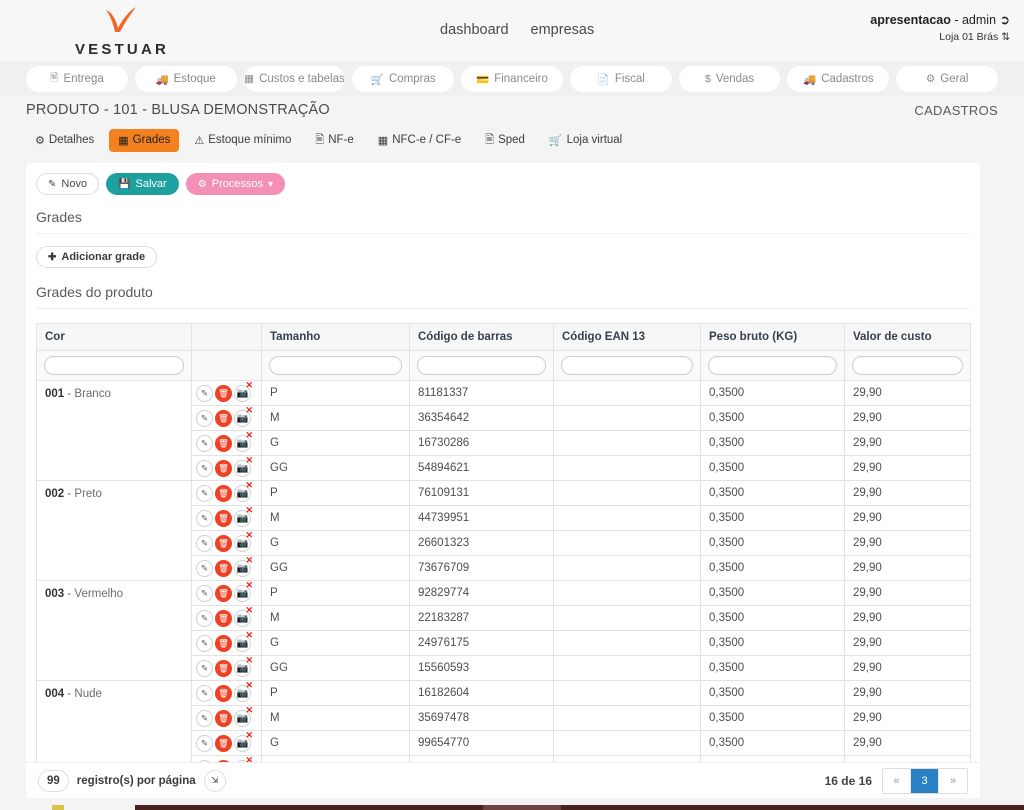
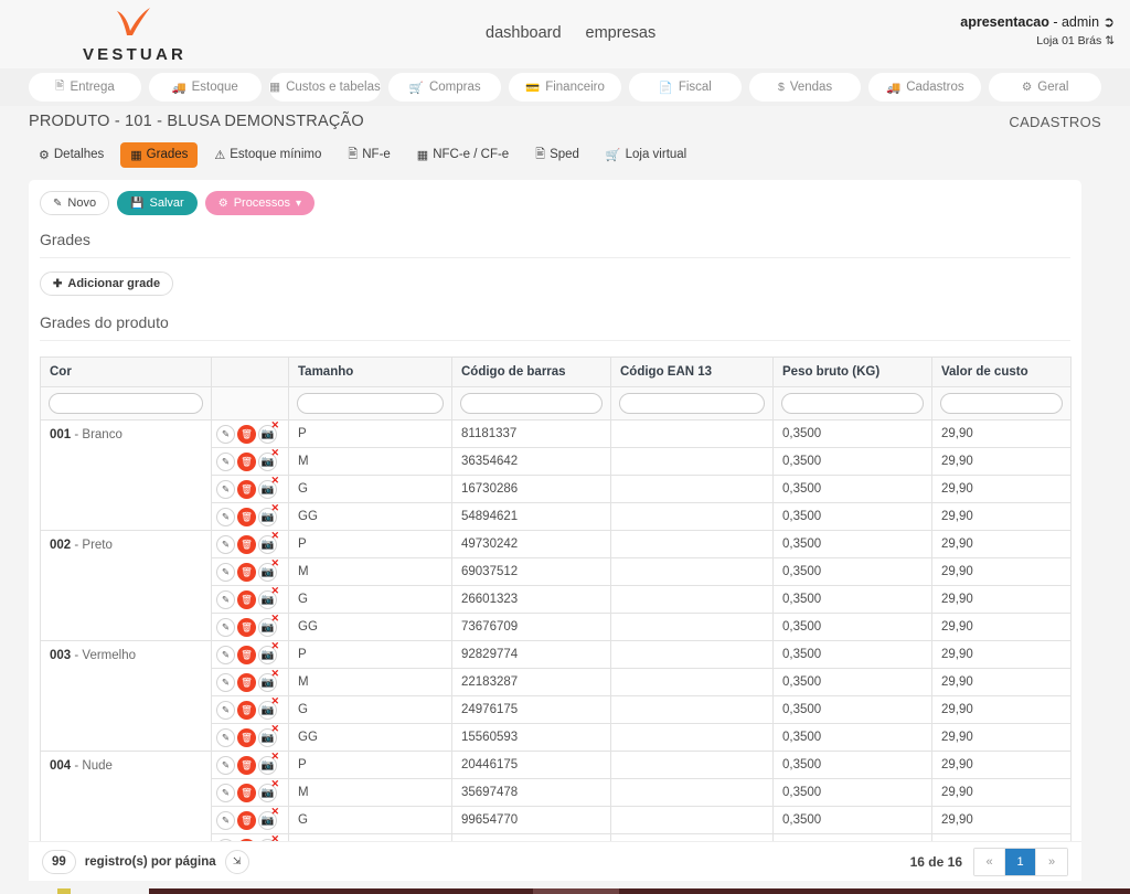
  VESTUAR
  dashboard
  empresas
  apresentacao - admin ➲
  Loja 01 Brás ⇅
  🖹
  Entrega
  🚚
  Estoque
  ▦
  Custos e tabelas
  🛒
  Compras
  💳
  Financeiro
  📄
  Fiscal
  $
  Vendas
  🚚
  Cadastros
  ⚙
  Geral
  PRODUTO - 101 - BLUSA DEMONSTRAÇÃO
  CADASTROS
  ⚙
  Detalhes
  ▦
  Grades
  ⚠
  Estoque mínimo
  🖹
  NF-e
  ▦
  NFC-e / CF-e
  🖹
  Sped
  🛒
  Loja virtual
  ✎
  Novo
  💾
  Salvar
  ⚙
  Processos
  ▾
  Grades
  ✚
  Adicionar grade
  Grades do produto
  Cor		Tamanho	Código de barras	Código EAN 13	Peso bruto (KG)	Valor de custo
  001 - Branco	✎ 🗑 📷✕	P	81181337		0,3500	29,90
  ✎ 🗑 📷✕	M	36354642		0,3500	29,90
  ✎ 🗑 📷✕	G	16730286		0,3500	29,90
  ✎ 🗑 📷✕	GG	54894621		0,3500	29,90
- 002 - Preto	✎ 🗑 📷✕	P	76109131		0,3500	29,90
+ 002 - Preto	✎ 🗑 📷✕	P	49730242		0,3500	29,90
- ✎ 🗑 📷✕	M	44739951		0,3500	29,90
+ ✎ 🗑 📷✕	M	69037512		0,3500	29,90
  ✎ 🗑 📷✕	G	26601323		0,3500	29,90
  ✎ 🗑 📷✕	GG	73676709		0,3500	29,90
  003 - Vermelho	✎ 🗑 📷✕	P	92829774		0,3500	29,90
  ✎ 🗑 📷✕	M	22183287		0,3500	29,90
  ✎ 🗑 📷✕	G	24976175		0,3500	29,90
  ✎ 🗑 📷✕	GG	15560593		0,3500	29,90
- 004 - Nude	✎ 🗑 📷✕	P	16182604		0,3500	29,90
+ 004 - Nude	✎ 🗑 📷✕	P	20446175		0,3500	29,90
  ✎ 🗑 📷✕	M	35697478		0,3500	29,90
  ✎ 🗑 📷✕	G	99654770		0,3500	29,90
  99
  registro(s) por página
  ⇲
  16 de 16
  «
- 3
+ 1
  »
